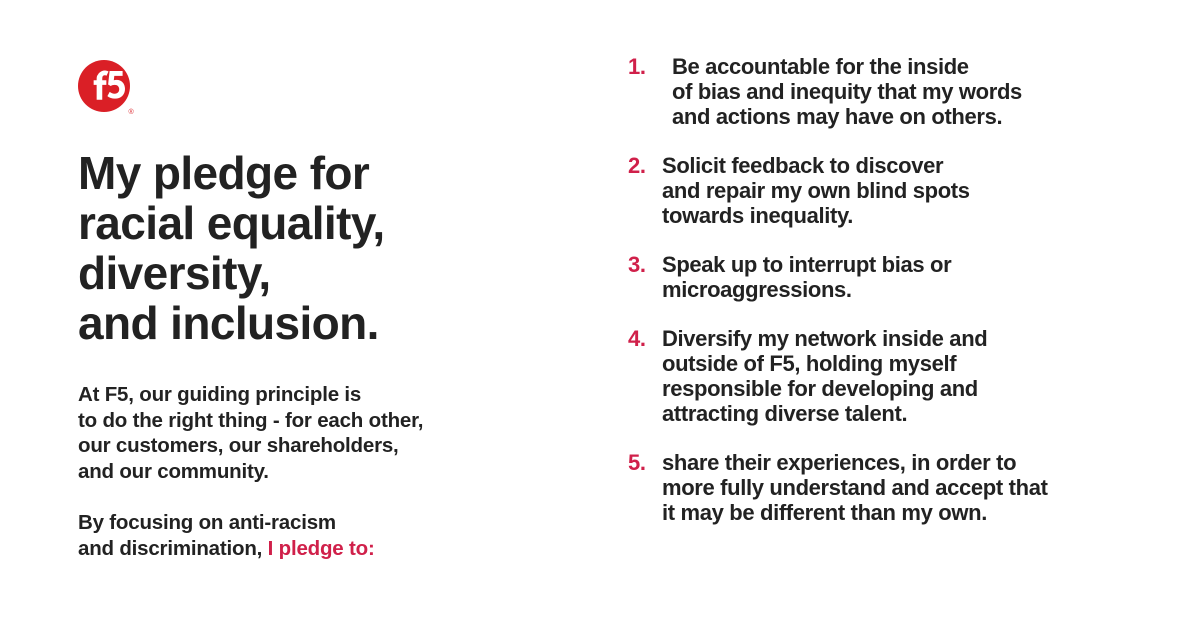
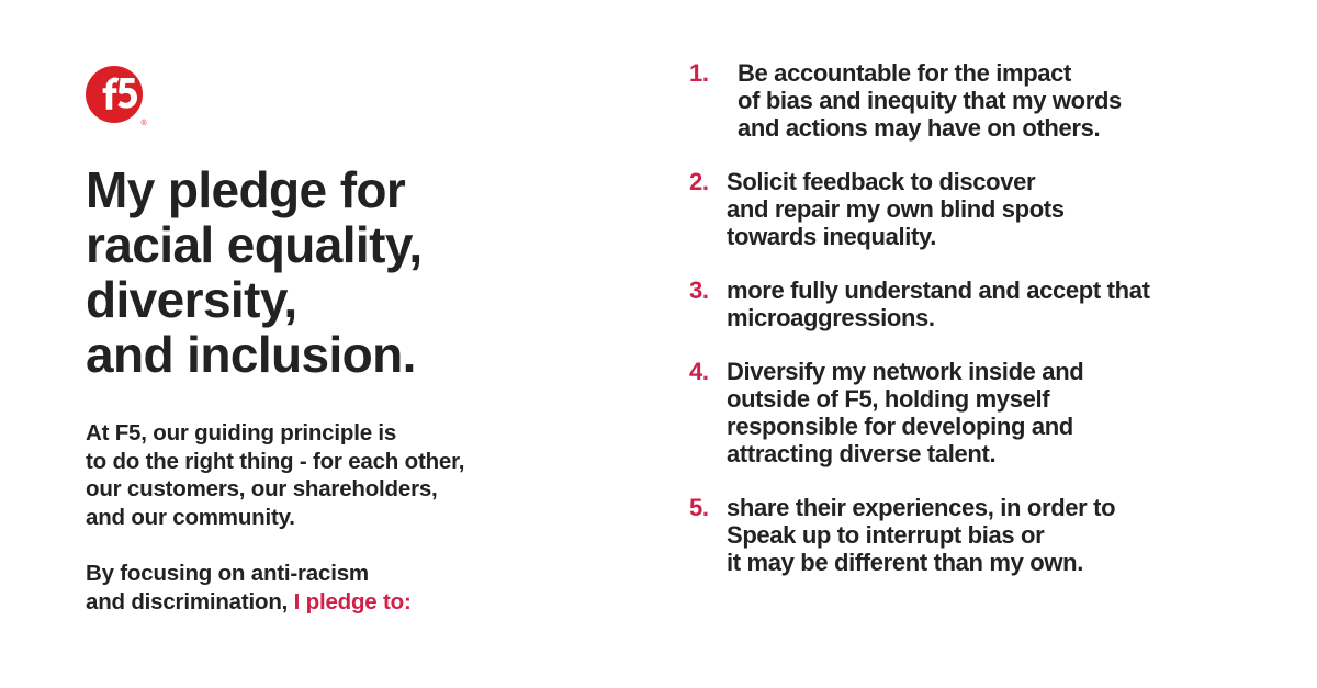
  My pledge for
  racial equality,
  diversity,
  and inclusion.
  At F5, our guiding principle is
  to do the right thing - for each other,
  our customers, our shareholders,
  and our community.
  By focusing on anti-racism
  and discrimination, I pledge to:
  1.
- Be accountable for the inside
+ Be accountable for the impact
  of bias and inequity that my words
  and actions may have on others.
  2.
  Solicit feedback to discover
  and repair my own blind spots
  towards inequality.
  3.
- Speak up to interrupt bias or
+ more fully understand and accept that
  microaggressions.
  4.
  Diversify my network inside and
  outside of F5, holding myself
  responsible for developing and
  attracting diverse talent.
  5.
  share their experiences, in order to
- more fully understand and accept that
+ Speak up to interrupt bias or
  it may be different than my own.
